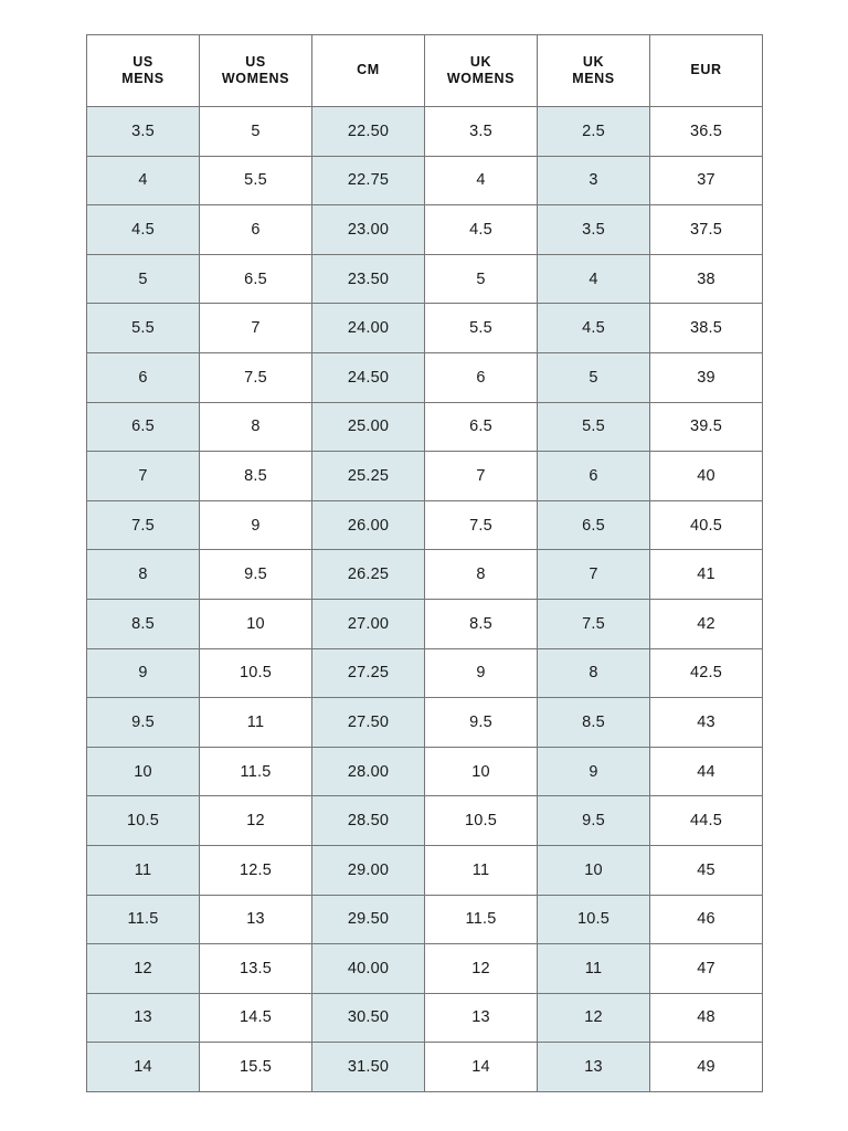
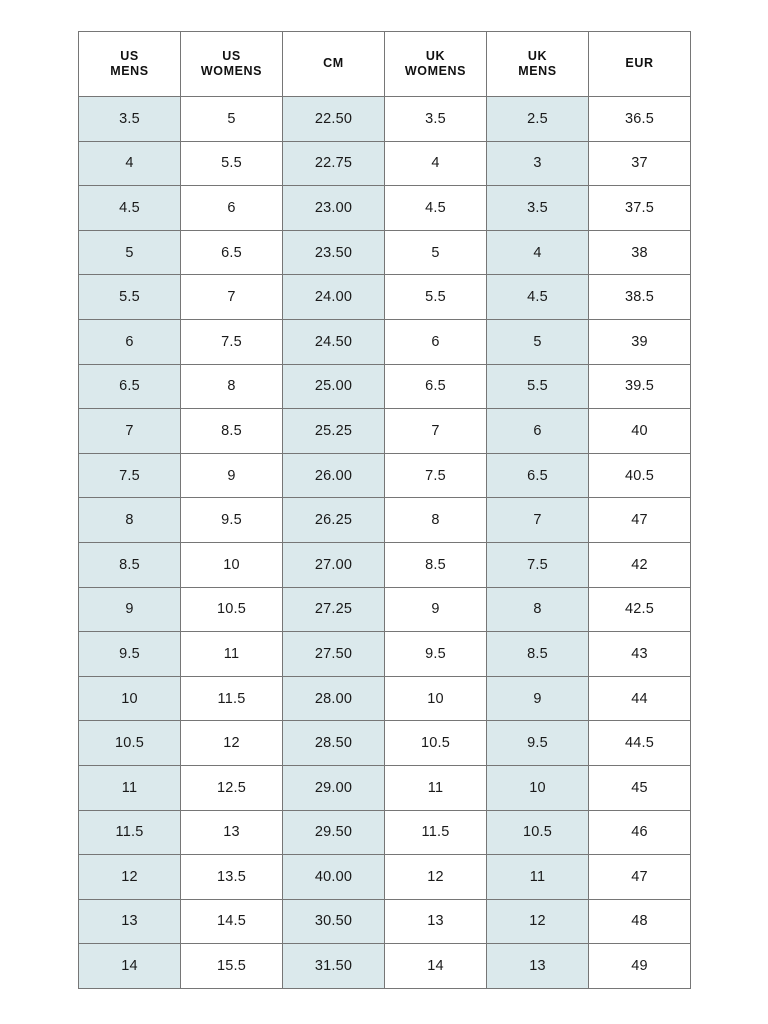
  USMENS	USWOMENS	CM	UKWOMENS	UKMENS	EUR
  3.5	5	22.50	3.5	2.5	36.5
  4	5.5	22.75	4	3	37
  4.5	6	23.00	4.5	3.5	37.5
  5	6.5	23.50	5	4	38
  5.5	7	24.00	5.5	4.5	38.5
  6	7.5	24.50	6	5	39
  6.5	8	25.00	6.5	5.5	39.5
  7	8.5	25.25	7	6	40
  7.5	9	26.00	7.5	6.5	40.5
- 8	9.5	26.25	8	7	41
+ 8	9.5	26.25	8	7	47
  8.5	10	27.00	8.5	7.5	42
  9	10.5	27.25	9	8	42.5
  9.5	11	27.50	9.5	8.5	43
  10	11.5	28.00	10	9	44
  10.5	12	28.50	10.5	9.5	44.5
  11	12.5	29.00	11	10	45
  11.5	13	29.50	11.5	10.5	46
  12	13.5	40.00	12	11	47
  13	14.5	30.50	13	12	48
  14	15.5	31.50	14	13	49
